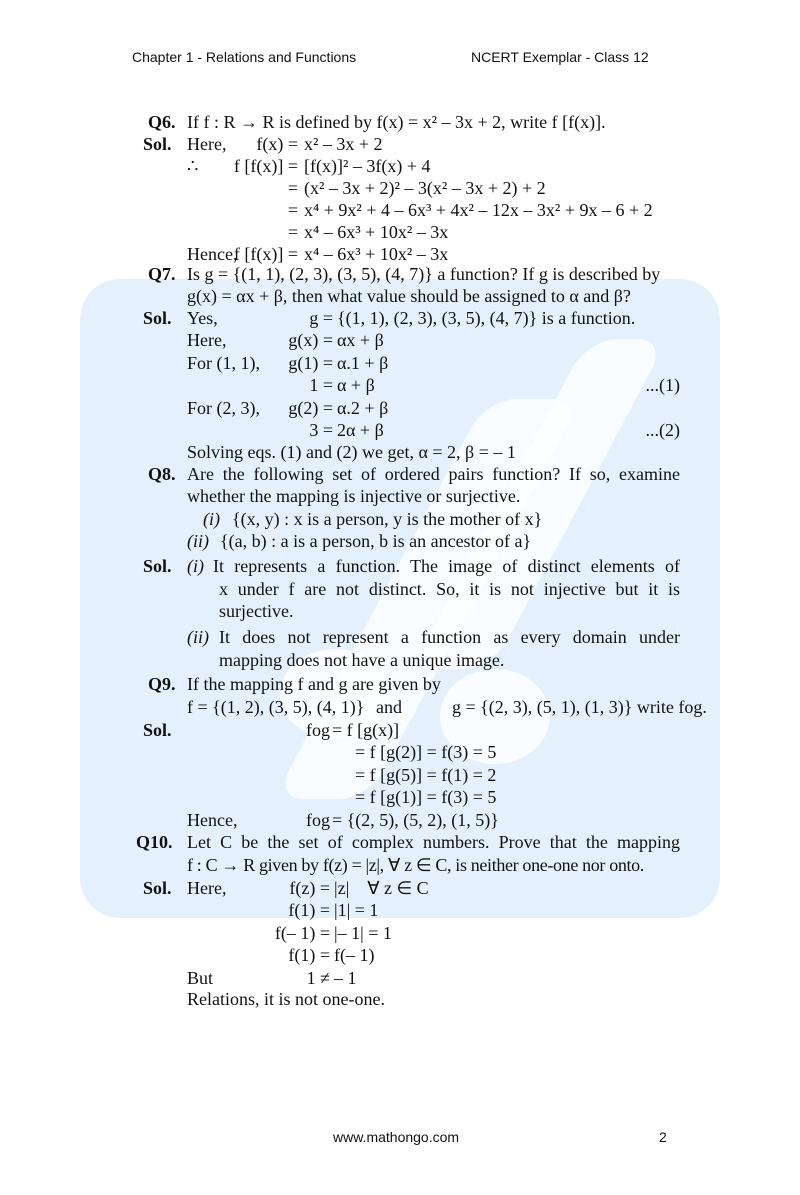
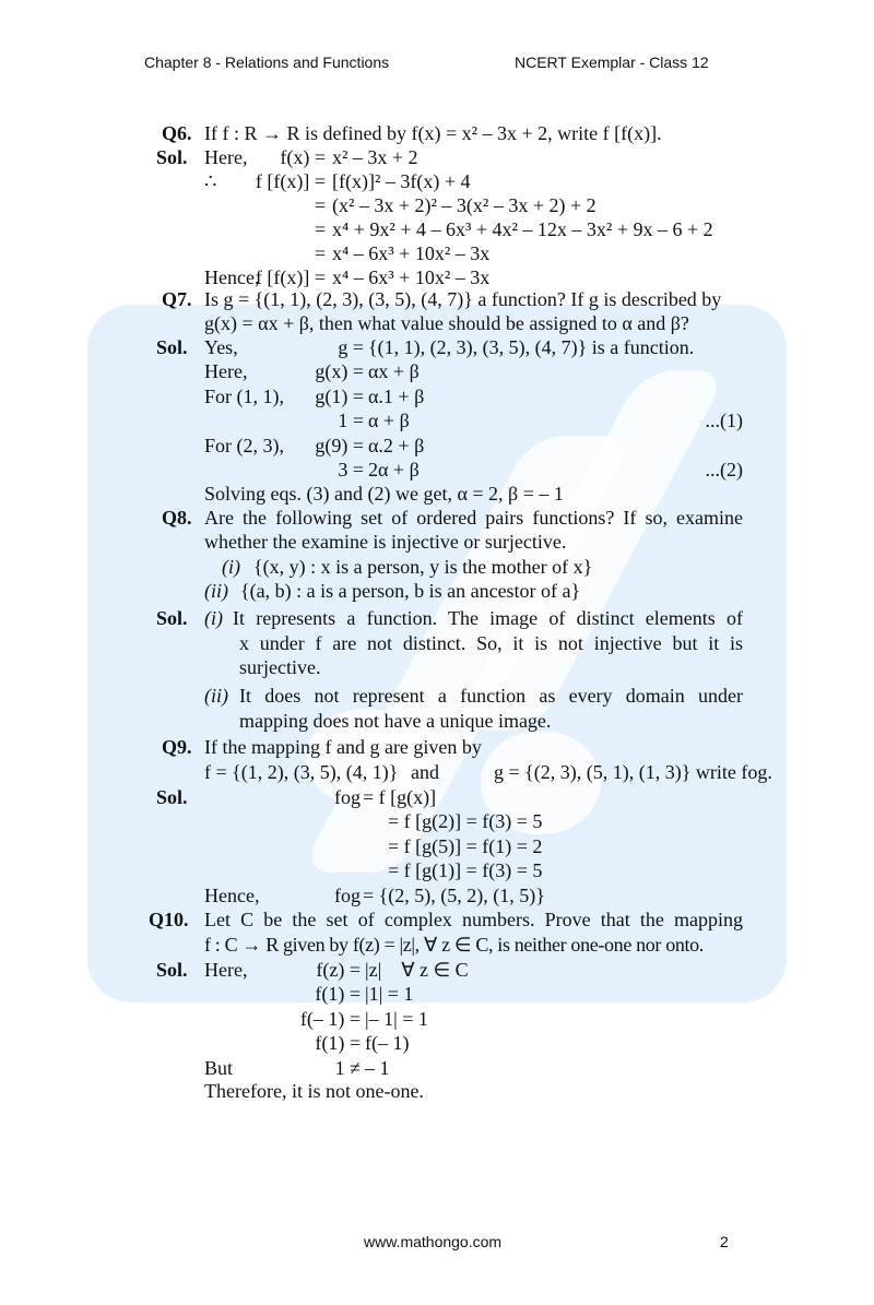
- Chapter 1 - Relations and Functions
+ Chapter 8 - Relations and Functions
  NCERT Exemplar - Class 12
  Q6.
  If f : R → R is defined by f(x) = x² – 3x + 2, write f [f(x)].
  Sol.
  Here,
  f(x) =
  x² – 3x + 2
  ∴
  f [f(x)] =
  [f(x)]² – 3f(x) + 4
  =
  (x² – 3x + 2)² – 3(x² – 3x + 2) + 2
  =
  x⁴ + 9x² + 4 – 6x³ + 4x² – 12x – 3x² + 9x – 6 + 2
  =
  x⁴ – 6x³ + 10x² – 3x
  Hence,
  f [f(x)] =
  x⁴ – 6x³ + 10x² – 3x
  Q7.
  Is g = {(1, 1), (2, 3), (3, 5), (4, 7)} a function? If g is described by
  g(x) = αx + β, then what value should be assigned to α and β?
  Sol.
  Yes,
  g =
  {(1, 1), (2, 3), (3, 5), (4, 7)} is a function.
  Here,
  g(x) =
  αx + β
  For (1, 1),
  g(1) =
  α.1 + β
  1 =
  α + β
  ...(1)
  For (2, 3),
- g(2) =
+ g(9) =
  α.2 + β
  3 =
  2α + β
  ...(2)
- Solving eqs. (1) and (2) we get, α = 2, β = – 1
+ Solving eqs. (3) and (2) we get, α = 2, β = – 1
  Q8.
- Are the following set of ordered pairs function? If so, examine
+ Are the following set of ordered pairs functions? If so, examine
- whether the mapping is injective or surjective.
+ whether the examine is injective or surjective.
  (i)
  {(x, y) : x is a person, y is the mother of x}
  (ii)
  {(a, b) : a is a person, b is an ancestor of a}
  Sol.
  (i)
  It represents a function. The image of distinct elements of
  x under f are not distinct. So, it is not injective but it is
  surjective.
  (ii)
  It does not represent a function as every domain under
  mapping does not have a unique image.
  Q9.
  If the mapping f and g are given by
  f = {(1, 2), (3, 5), (4, 1)}
  and
  g = {(2, 3), (5, 1), (1, 3)} write fog.
  Sol.
  fog
  = f [g(x)]
  = f [g(2)] = f(3) = 5
  = f [g(5)] = f(1) = 2
  = f [g(1)] = f(3) = 5
  Hence,
  fog
  = {(2, 5), (5, 2), (1, 5)}
  Q10.
  Let C be the set of complex numbers. Prove that the mapping
  f : C → R given by f(z) = |z|, ∀ z ∈ C, is neither one-one nor onto.
  Sol.
  Here,
  f(z) =
  |z| ∀ z ∈ C
  f(1) =
  |1| = 1
  f(– 1) =
  |– 1| = 1
  f(1) =
  f(– 1)
  But
  1 ≠
  – 1
- Relations, it is not one-one.
+ Therefore, it is not one-one.
  www.mathongo.com
  2
